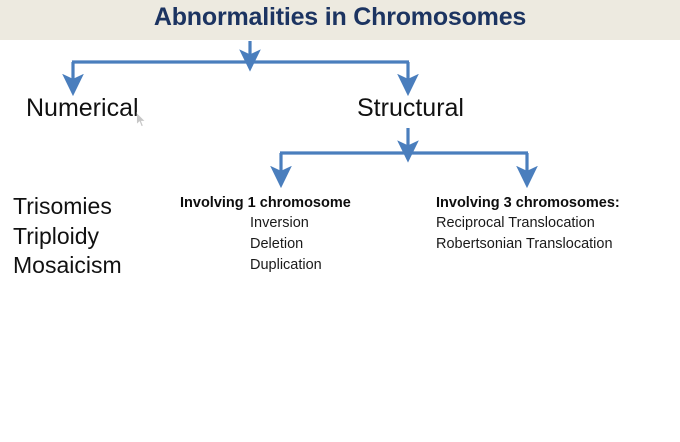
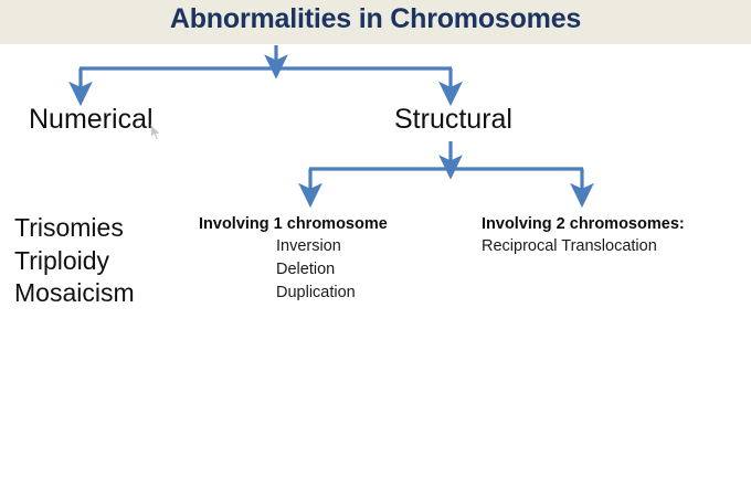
  Abnormalities in Chromosomes
  Numerical
  Structural
  Trisomies
  Triploidy
  Mosaicism
  Involving 1 chromosome
  Inversion
  Deletion
  Duplication
- Involving 3 chromosomes:
+ Involving 2 chromosomes:
  Reciprocal Translocation
- Robertsonian Translocation
